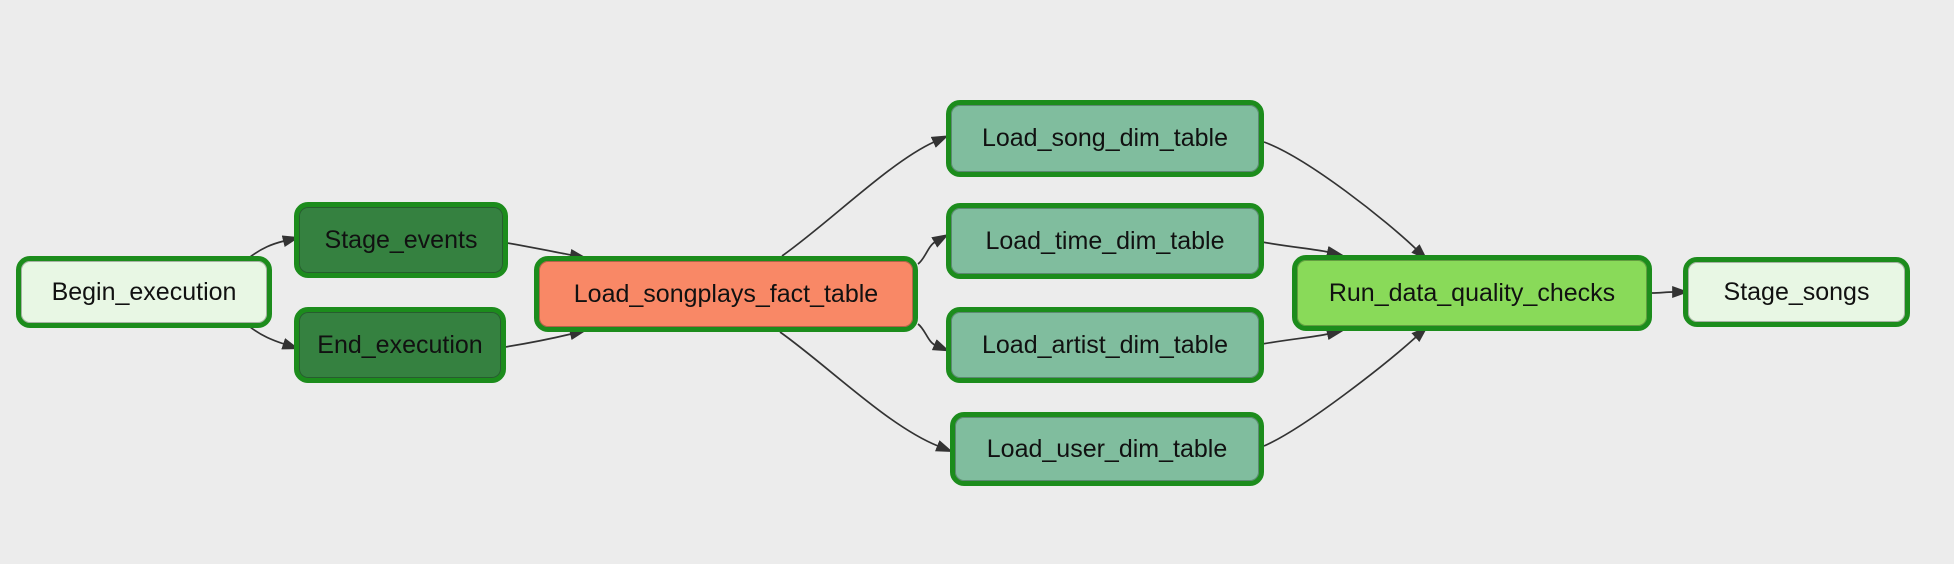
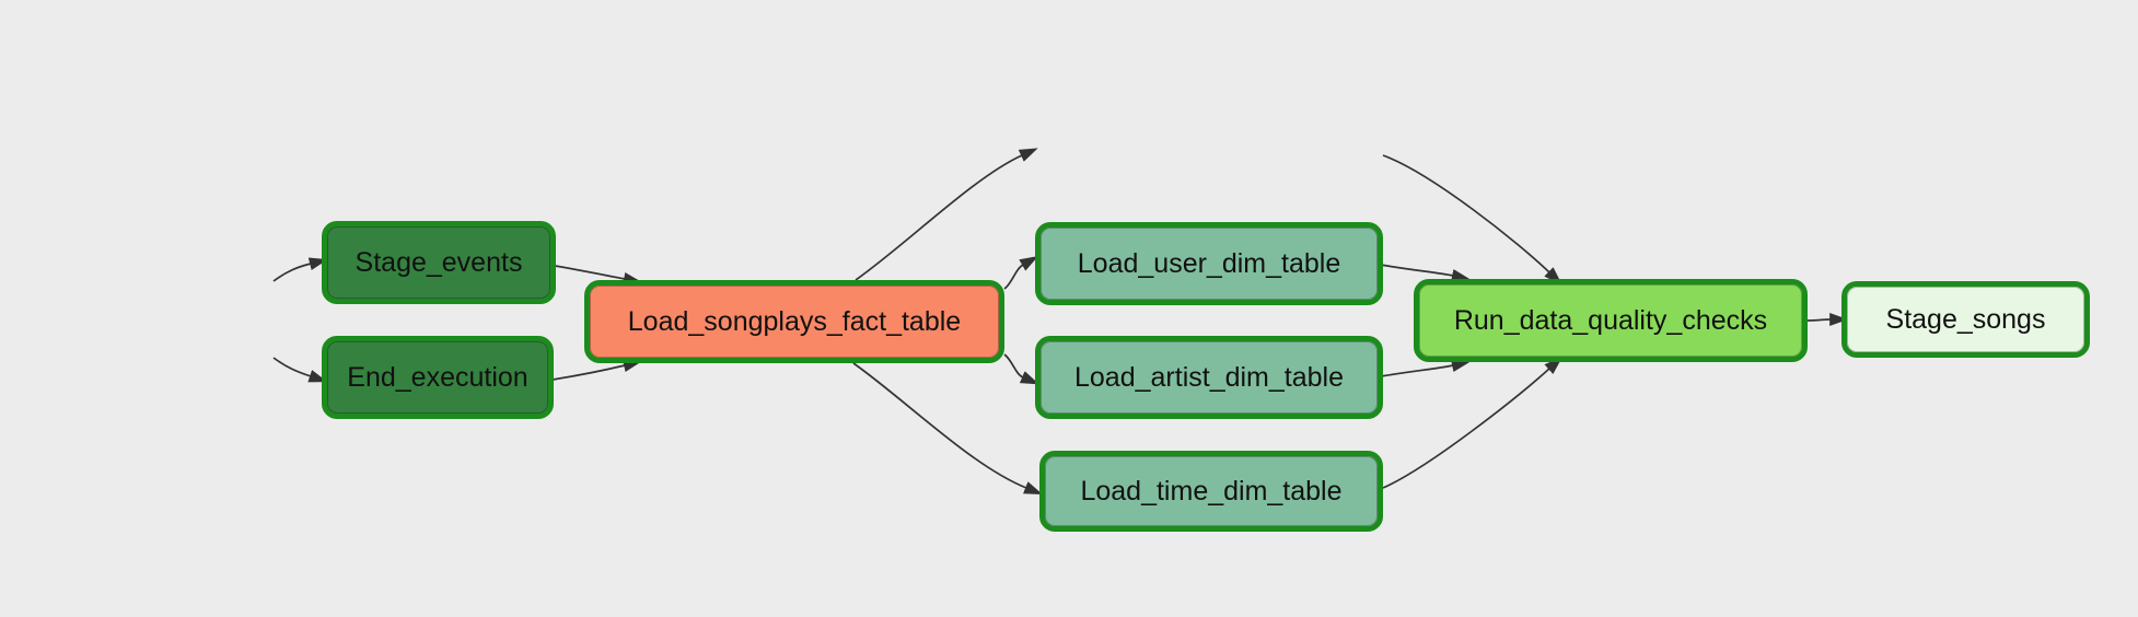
- Begin_execution
  Stage_events
  End_execution
  Load_songplays_fact_table
- Load_song_dim_table
- Load_time_dim_table
+ Load_user_dim_table
  Load_artist_dim_table
- Load_user_dim_table
+ Load_time_dim_table
  Run_data_quality_checks
  Stage_songs
